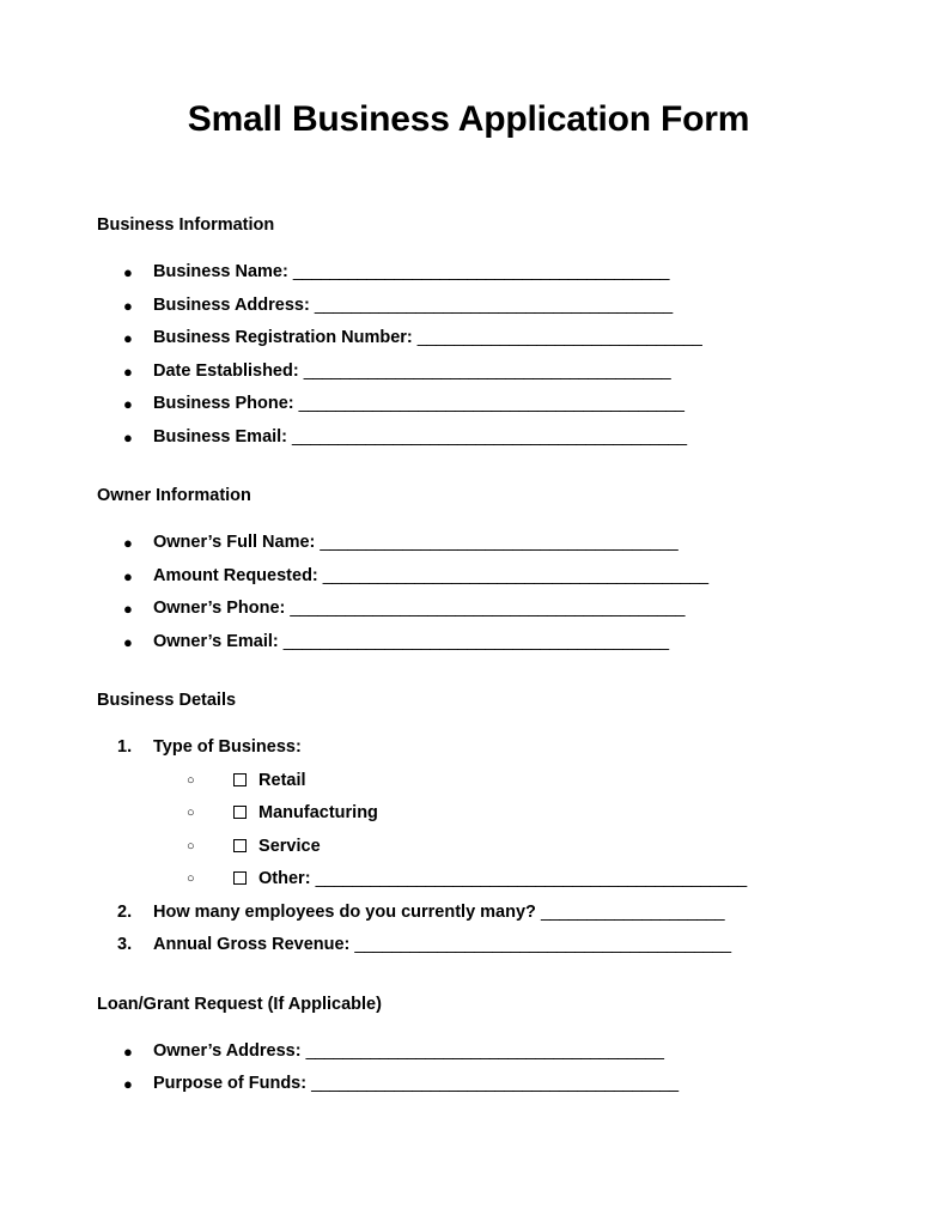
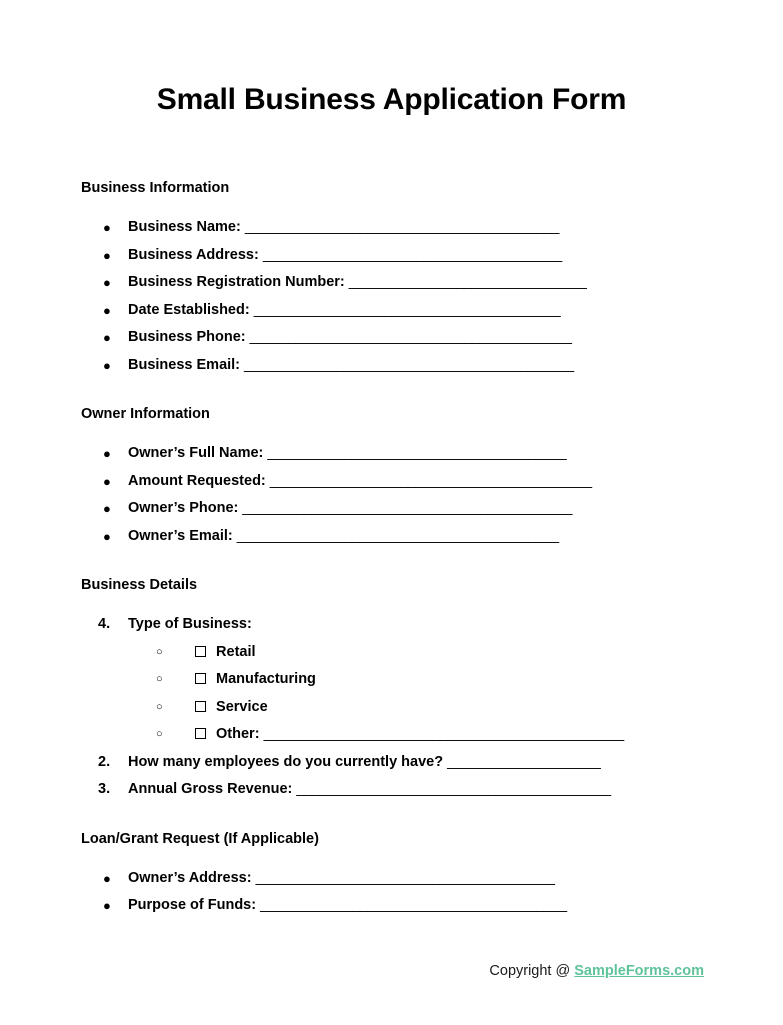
  Small Business Application Form
  Business Information
  ●
  Business Name: _________________________________________
  ●
  Business Address: _______________________________________
  ●
  Business Registration Number: _______________________________
  ●
  Date Established: ________________________________________
  ●
  Business Phone: __________________________________________
  ●
  Business Email: ___________________________________________
  Owner Information
  ●
  Owner’s Full Name: _______________________________________
  ●
  Amount Requested: __________________________________________
  ●
  Owner’s Phone: ___________________________________________
  ●
  Owner’s Email: __________________________________________
  Business Details
- 1.
+ 4.
  Type of Business:
  ○
  Retail
  ○
  Manufacturing
  ○
  Service
  ○
  Other: _______________________________________________
  2.
- How many employees do you currently many? ____________________
+ How many employees do you currently have? ____________________
  3.
  Annual Gross Revenue: _________________________________________
  Loan/Grant Request (If Applicable)
  ●
  Owner’s Address: _______________________________________
  ●
  Purpose of Funds: ________________________________________
+ Copyright @ SampleForms.com
